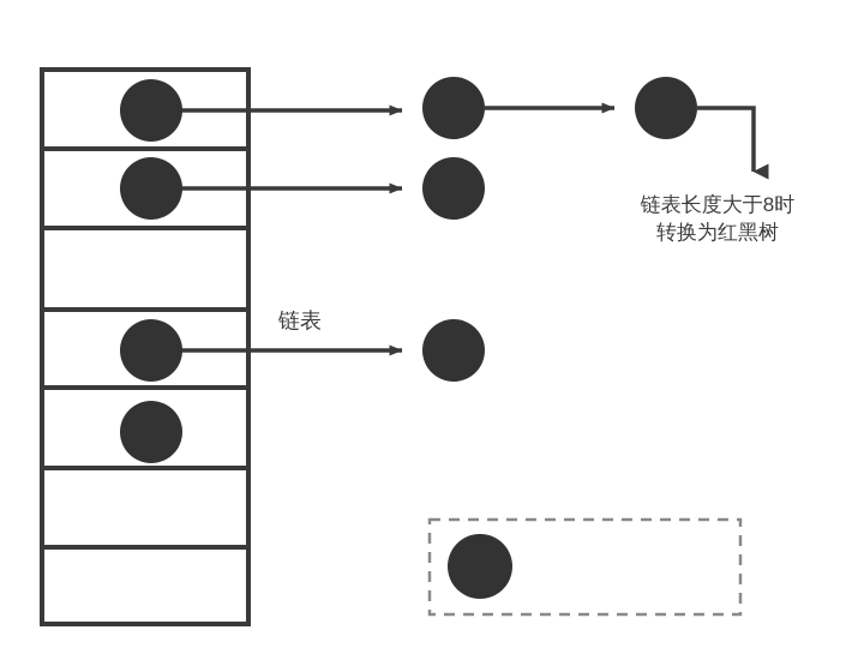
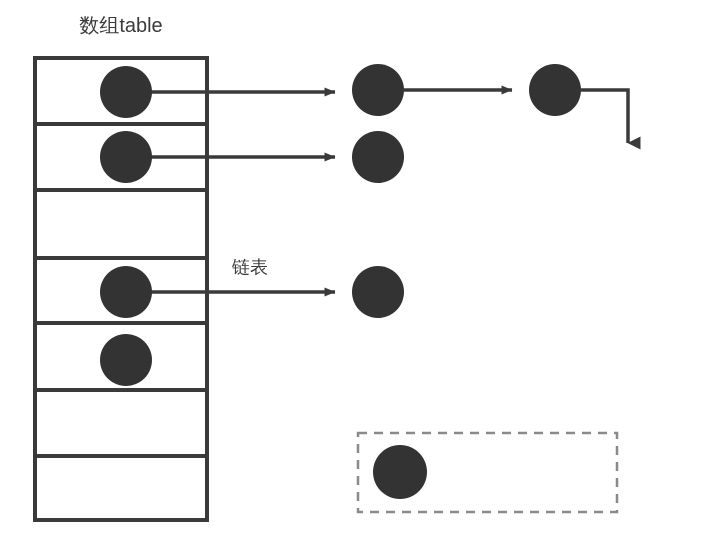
+ 数组table
  链表
- 链表长度大于8时
- 转换为红黑树
